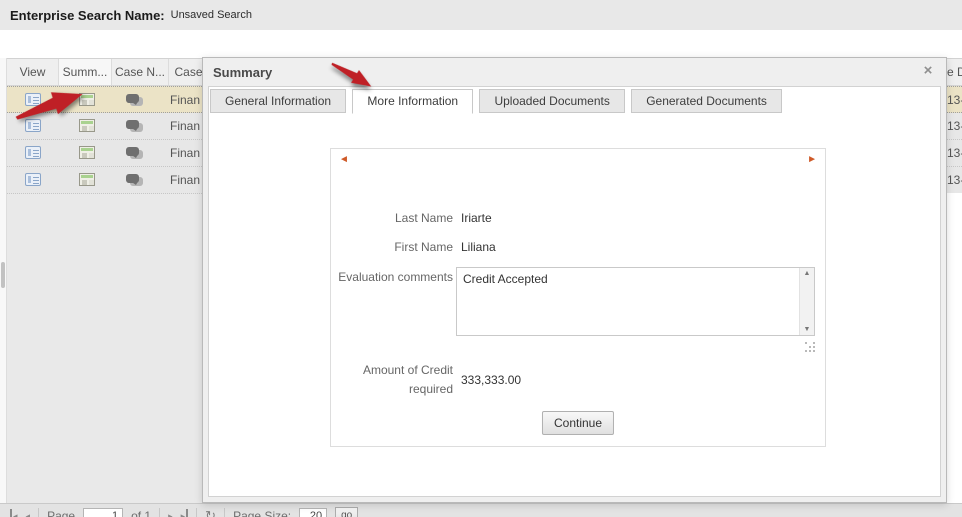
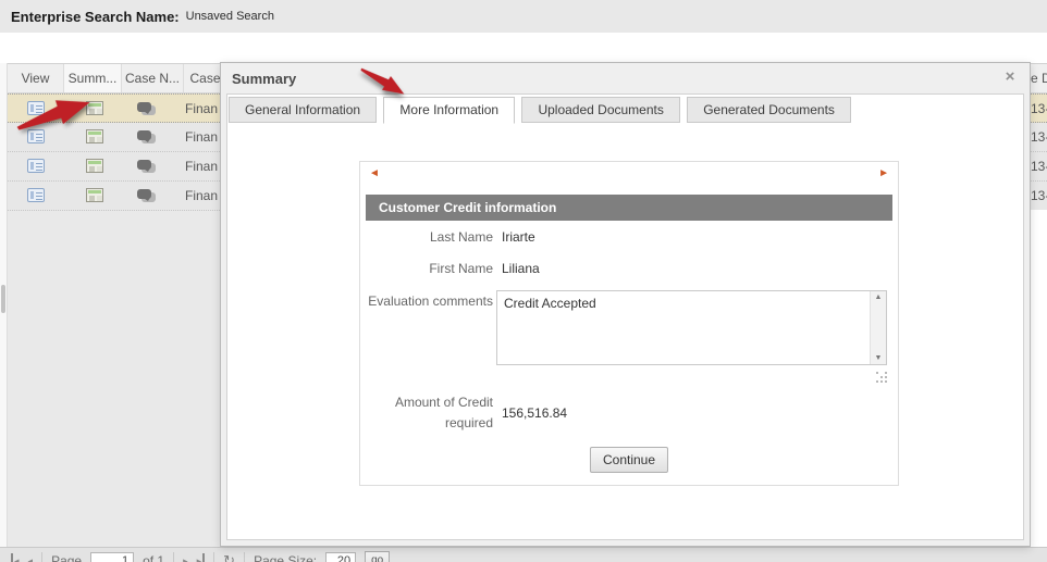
  Enterprise Search Name:
  Unsaved Search
  View
  Summ...
  Case N...
  Case
  e D
  Finan
  Finan
  Finan
  Finan
  ◂
  ◂
  Page
  1
  of 1
  ▸
  ▸
  ↻
  Page Size:
  20
  go
  Summary
  ×
  General Information More Information Uploaded Documents Generated Documents
  ◄
  ►
+ Customer Credit information
  Last Name
  Iriarte
  First Name
  Liliana
  Evaluation comments
  Credit Accepted
  Amount of Credit
  required
- 333,333.00
+ 156,516.84
  Continue
